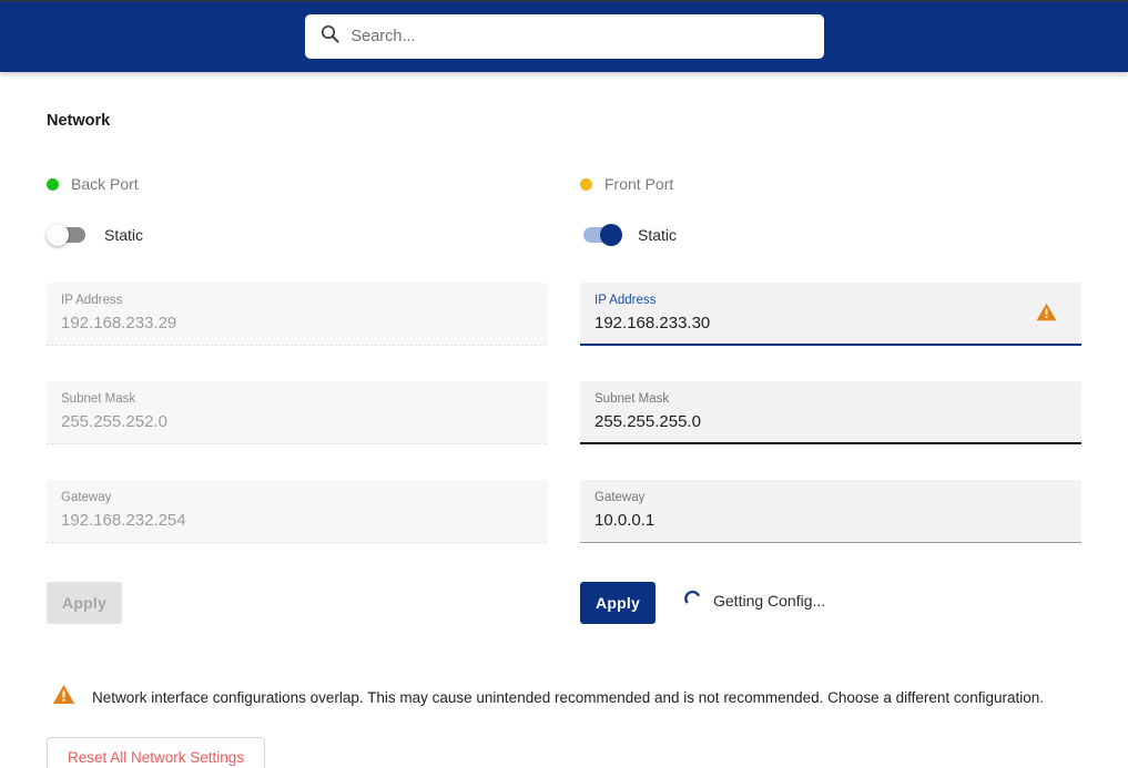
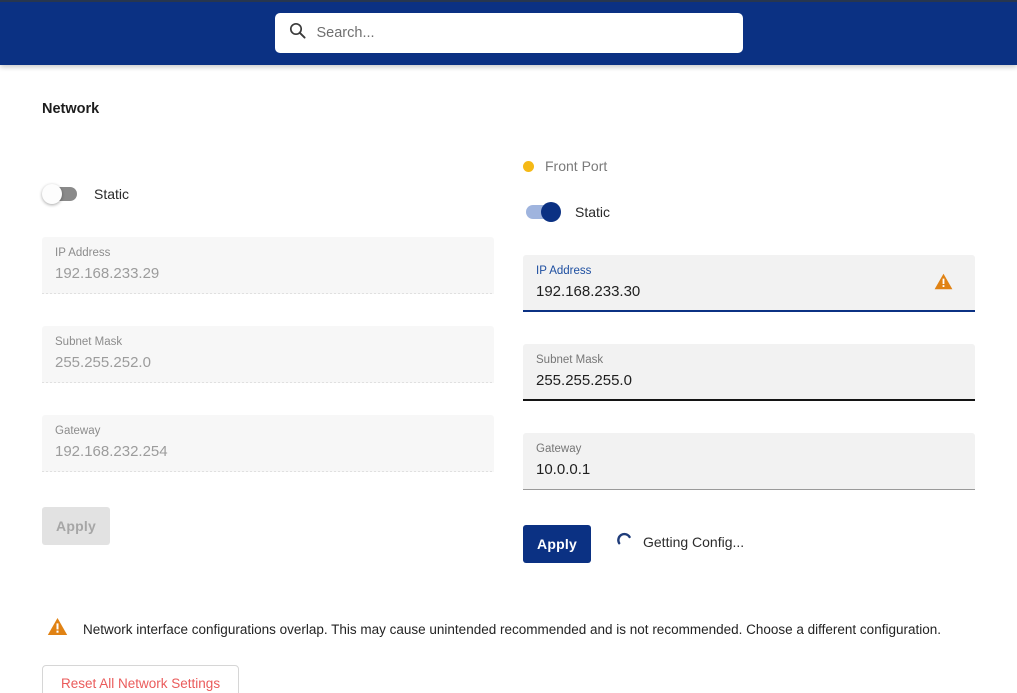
  Search...
  Network
- Back Port
  Static
  IP Address
  192.168.233.29
  Subnet Mask
  255.255.252.0
  Gateway
  192.168.232.254
  Apply
  Front Port
  Static
  IP Address
  192.168.233.30
  Subnet Mask
  255.255.255.0
  Gateway
  10.0.0.1
  Apply
  Getting Config...
  Network interface configurations overlap. This may cause unintended recommended and is not recommended. Choose a different configuration.
  Reset All Network Settings
